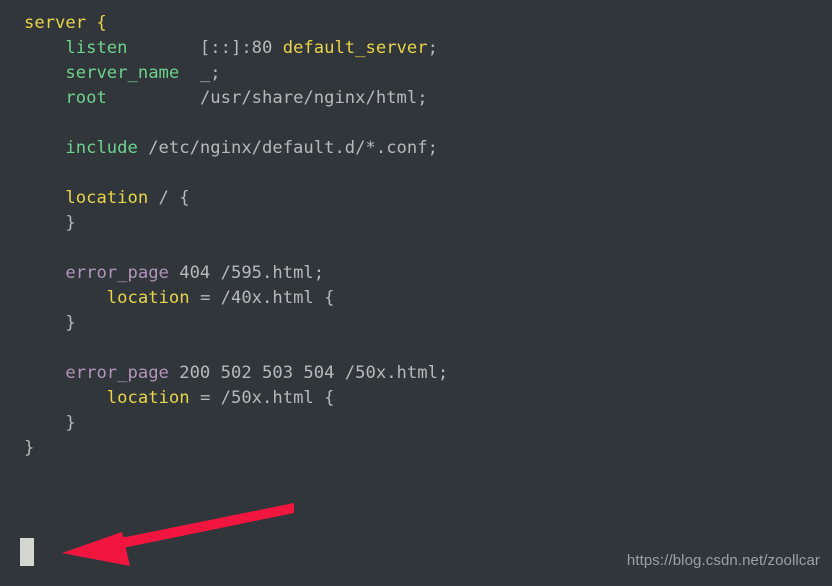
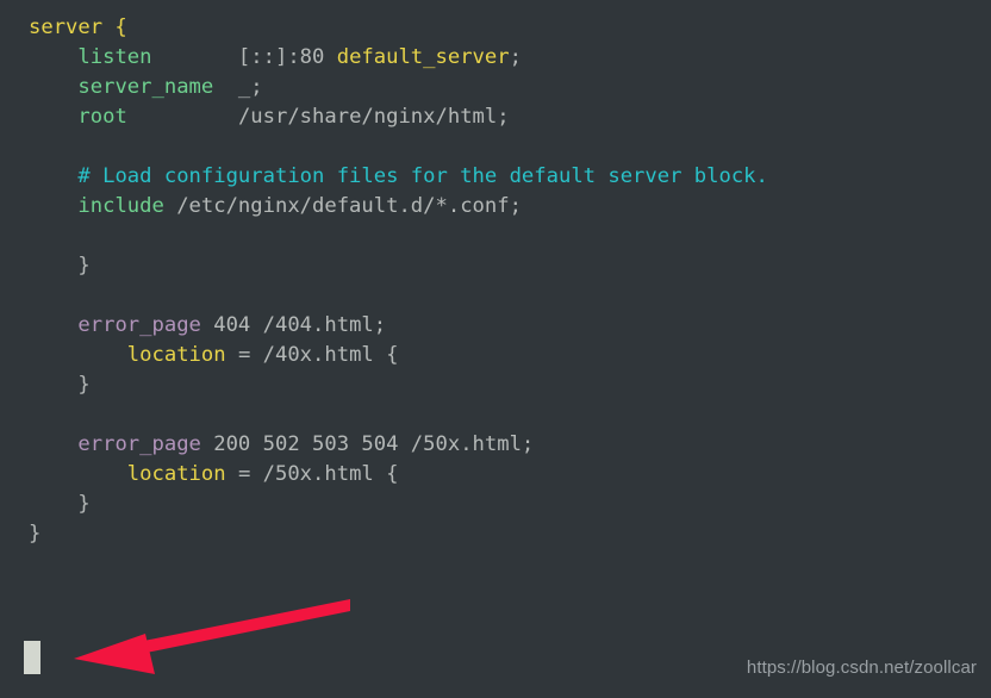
  server {
  listen [::]:80 default_server;
  server_name _;
  root /usr/share/nginx/html;
+ # Load configuration files for the default server block.
  include /etc/nginx/default.d/*.conf;
- location / {
  }
- error_page 404 /595.html;
+ error_page 404 /404.html;
  location = /40x.html {
  }
  error_page 200 502 503 504 /50x.html;
  location = /50x.html {
  }
  }
  https://blog.csdn.net/zoollcar
